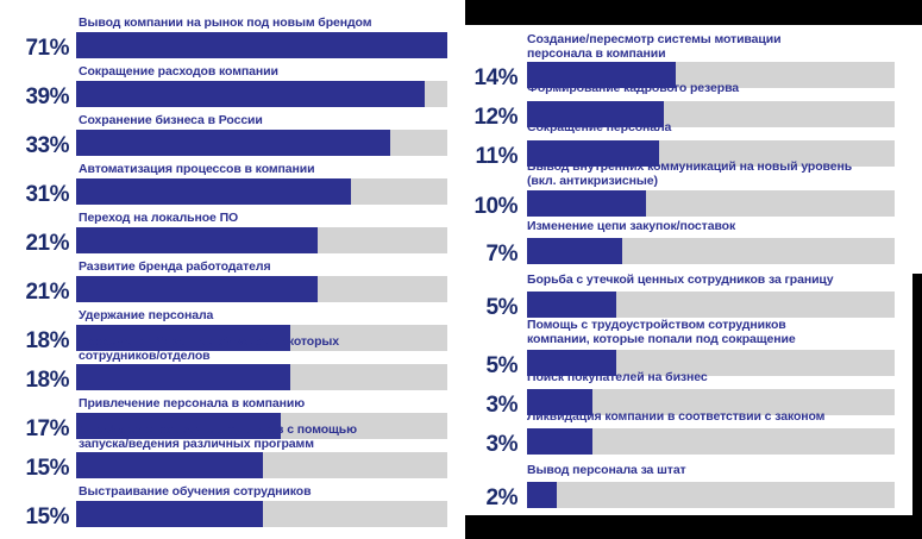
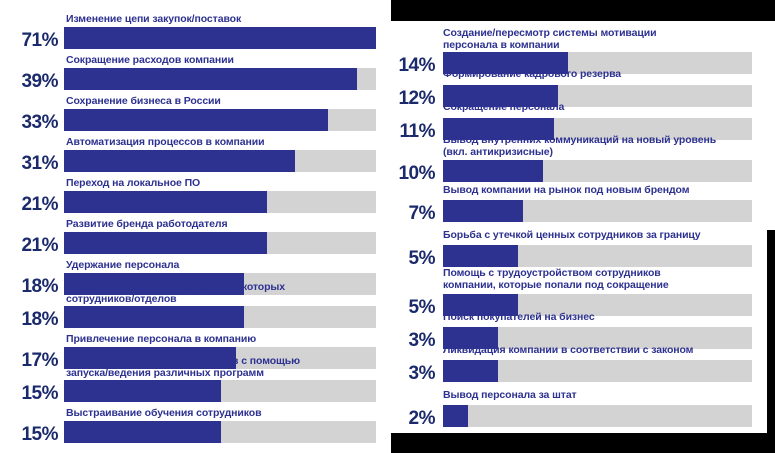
- Вывод компании на рынок под новым брендом
+ Изменение цепи закупок/поставок
  71%
  Сокращение расходов компании
  39%
  Сохранение бизнеса в России
  33%
  Автоматизация процессов в компании
  31%
  Переход на локальное ПО
  21%
  Развитие бренда работодателя
  21%
  Удержание персонала
  18%
  Пересмотр обязанностей/задач некоторых
  сотрудников/отделов
  18%
  Привлечение персонала в компанию
  17%
  Борьба со стрессом сотрудников с помощью
  запуска/ведения различных программ
  15%
  Выстраивание обучения сотрудников
  15%
  Создание/пересмотр системы мотивации
  персонала в компании
  14%
  Формирование кадрового резерва
  12%
  Сокращение персонала
  11%
  Вывод внутренних коммуникаций на новый уровень
  (вкл. антикризисные)
  10%
- Изменение цепи закупок/поставок
+ Вывод компании на рынок под новым брендом
  7%
  Борьба с утечкой ценных сотрудников за границу
  5%
  Помощь с трудоустройством сотрудников
  компании, которые попали под сокращение
  5%
  Поиск покупателей на бизнес
  3%
  Ликвидация компании в соответствии с законом
  3%
  Вывод персонала за штат
  2%
